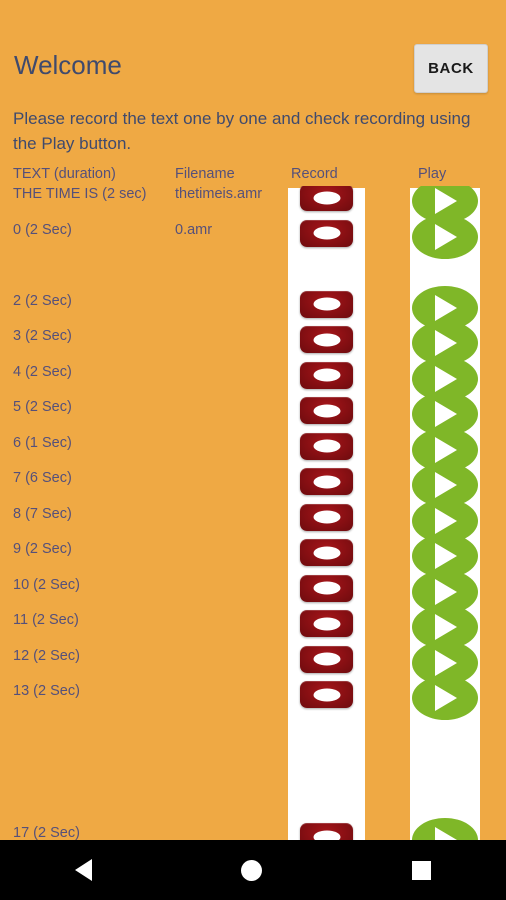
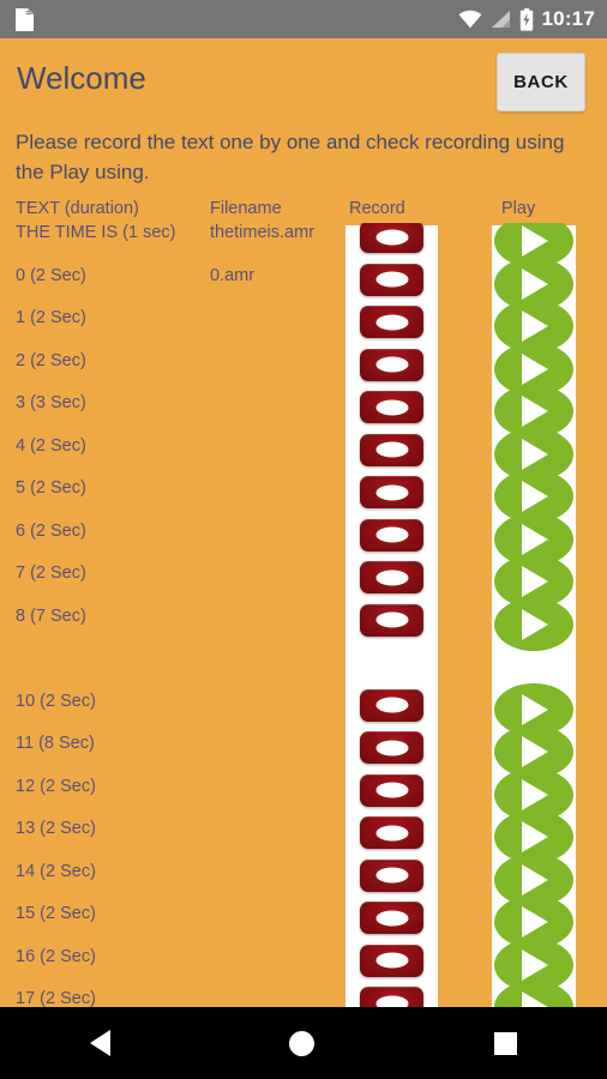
+ 10:17
  Welcome
  BACK
- Please record the text one by one and check recording using the Play button.
+ Please record the text one by one and check recording using the Play using.
  TEXT (duration)
  Filename
  Record
  Play
- THE TIME IS (2 sec)
+ THE TIME IS (1 sec)
  thetimeis.amr
  0 (2 Sec)
  0.amr
+ 1 (2 Sec)
  2 (2 Sec)
- 3 (2 Sec)
+ 3 (3 Sec)
  4 (2 Sec)
  5 (2 Sec)
- 6 (1 Sec)
+ 6 (2 Sec)
- 7 (6 Sec)
+ 7 (2 Sec)
  8 (7 Sec)
- 9 (2 Sec)
  10 (2 Sec)
- 11 (2 Sec)
+ 11 (8 Sec)
  12 (2 Sec)
  13 (2 Sec)
+ 14 (2 Sec)
+ 15 (2 Sec)
+ 16 (2 Sec)
  17 (2 Sec)
